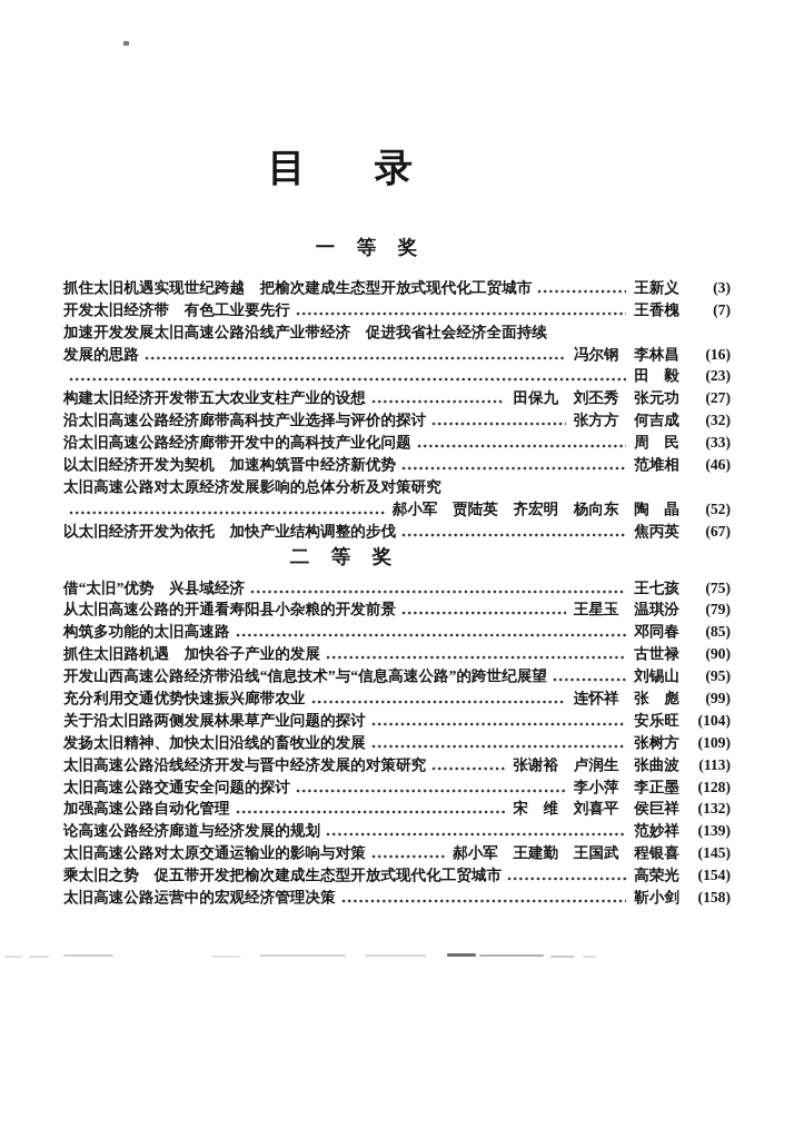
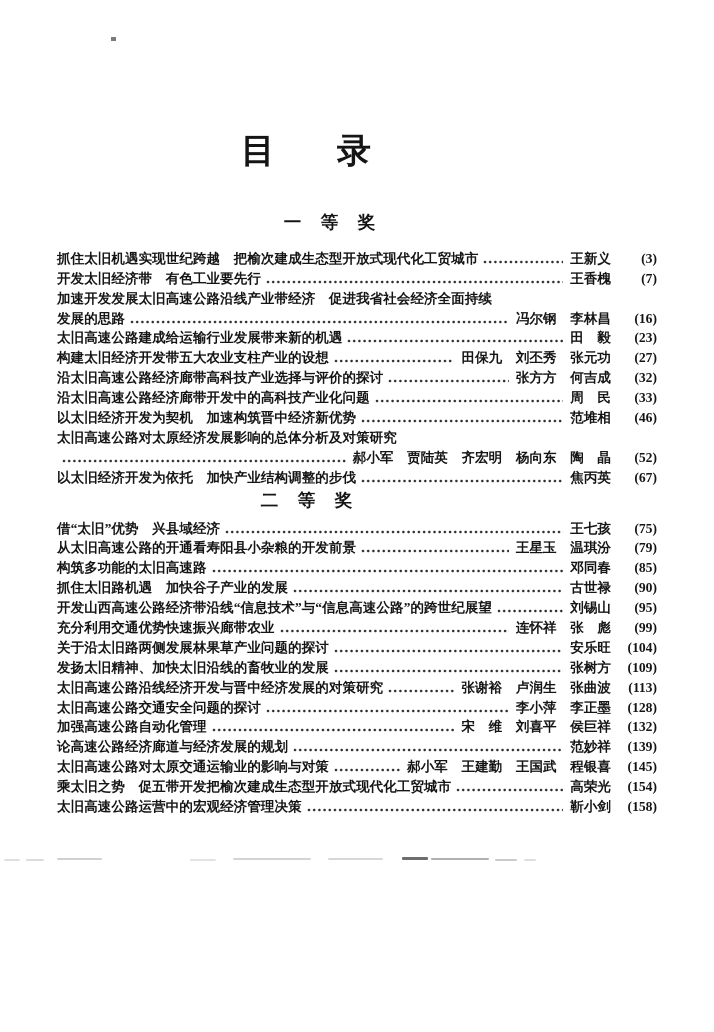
  目 录
  一 等 奖
  抓住太旧机遇实现世纪跨越 把榆次建成生态型开放式现代化工贸城市
  王新义
  (3)
  开发太旧经济带 有色工业要先行
  王香槐
  (7)
  加速开发发展太旧高速公路沿线产业带经济 促进我省社会经济全面持续
  发展的思路
  冯尔钢 李林昌
  (16)
+ 太旧高速公路建成给运输行业发展带来新的机遇
  田 毅
  (23)
  构建太旧经济开发带五大农业支柱产业的设想
  田保九 刘丕秀 张元功
  (27)
  沿太旧高速公路经济廊带高科技产业选择与评价的探讨
  张方方 何吉成
  (32)
  沿太旧高速公路经济廊带开发中的高科技产业化问题
  周 民
  (33)
  以太旧经济开发为契机 加速构筑晋中经济新优势
  范堆相
  (46)
  太旧高速公路对太原经济发展影响的总体分析及对策研究
  郝小军 贾陆英 齐宏明 杨向东 陶 晶
  (52)
  以太旧经济开发为依托 加快产业结构调整的步伐
  焦丙英
  (67)
  二 等 奖
  借“太旧”优势 兴县域经济
  王七孩
  (75)
  从太旧高速公路的开通看寿阳县小杂粮的开发前景
  王星玉 温琪汾
  (79)
  构筑多功能的太旧高速路
  邓同春
  (85)
  抓住太旧路机遇 加快谷子产业的发展
  古世禄
  (90)
  开发山西高速公路经济带沿线“信息技术”与“信息高速公路”的跨世纪展望
  刘锡山
  (95)
  充分利用交通优势快速振兴廊带农业
  连怀祥 张 彪
  (99)
  关于沿太旧路两侧发展林果草产业问题的探讨
  安乐旺
  (104)
  发扬太旧精神、加快太旧沿线的畜牧业的发展
  张树方
  (109)
  太旧高速公路沿线经济开发与晋中经济发展的对策研究
  张谢裕 卢润生 张曲波
  (113)
  太旧高速公路交通安全问题的探讨
  李小萍 李正墨
  (128)
  加强高速公路自动化管理
  宋 维 刘喜平 侯巨祥
  (132)
  论高速公路经济廊道与经济发展的规划
  范妙祥
  (139)
  太旧高速公路对太原交通运输业的影响与对策
  郝小军 王建勤 王国武 程银喜
  (145)
  乘太旧之势 促五带开发把榆次建成生态型开放式现代化工贸城市
  高荣光
  (154)
  太旧高速公路运营中的宏观经济管理决策
  靳小剑
  (158)
